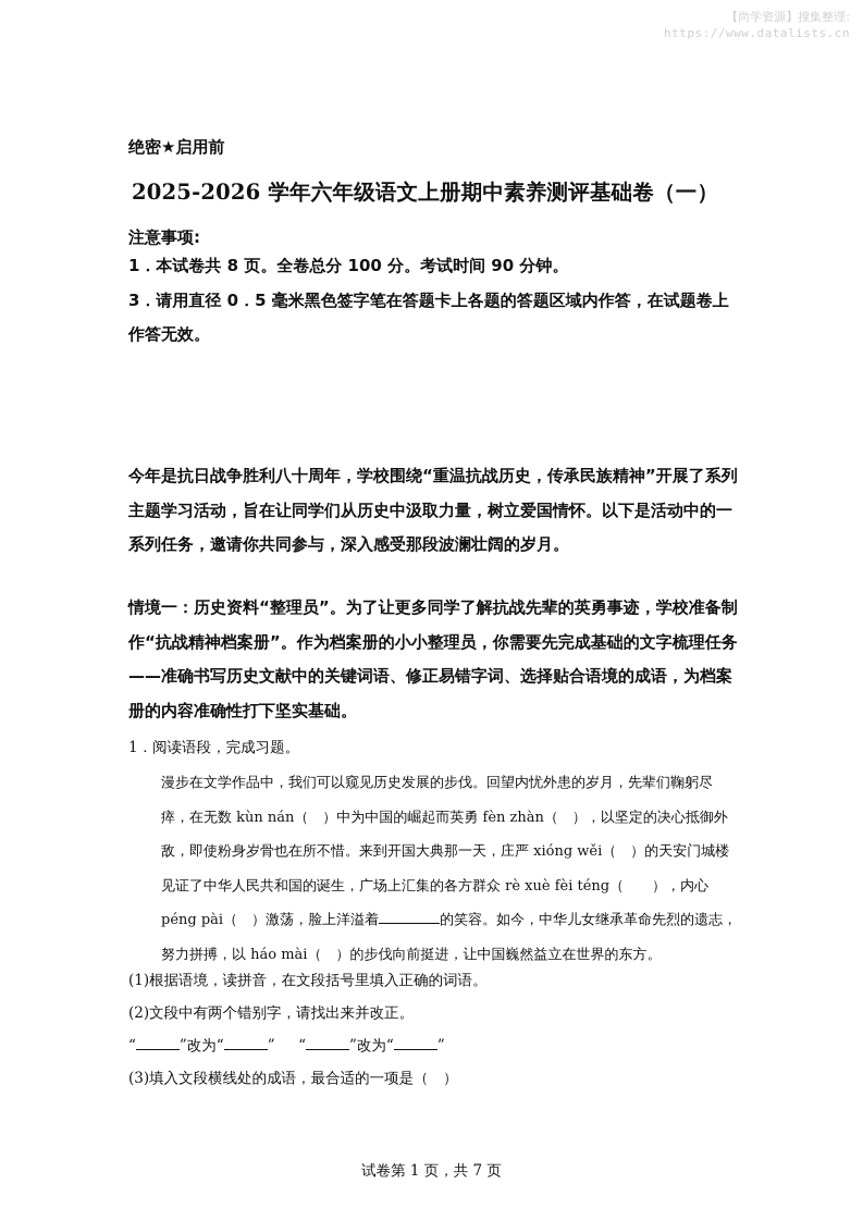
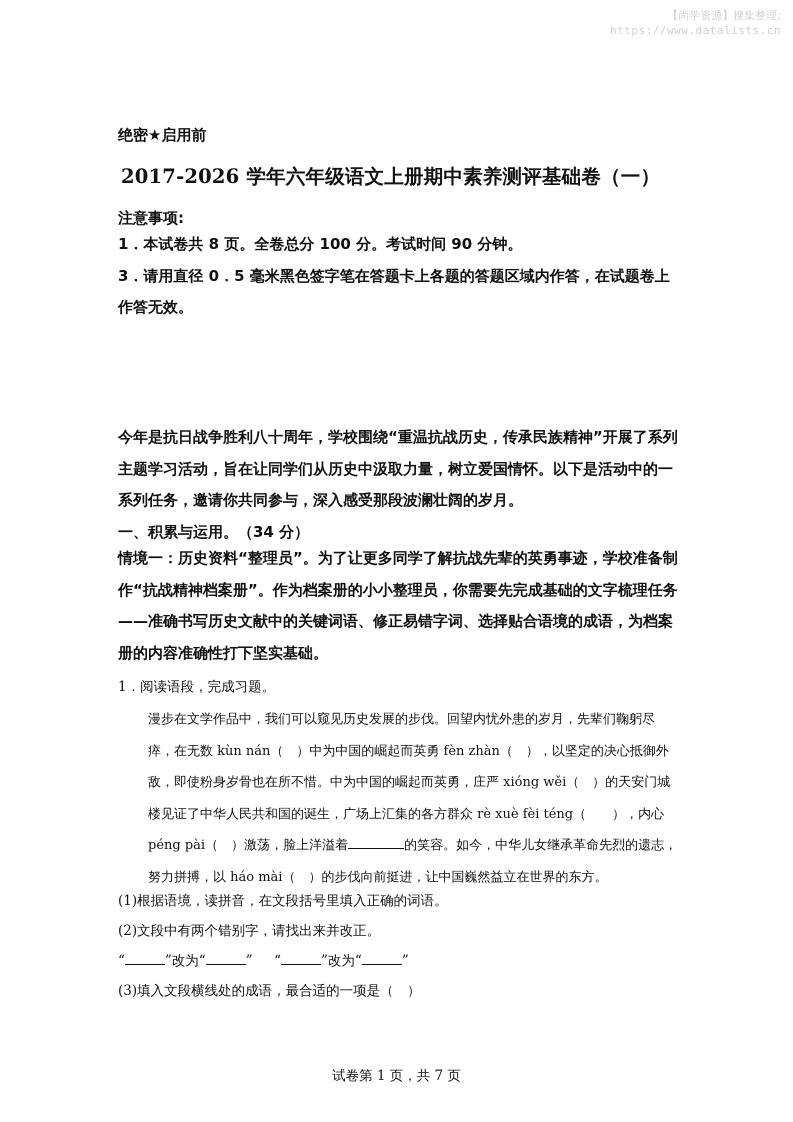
  【尚学资源】搜集整理:
  https://www.datalists.cn
  绝密★启用前
- 2025-2026 学年六年级语文上册期中素养测评基础卷（一）
+ 2017-2026 学年六年级语文上册期中素养测评基础卷（一）
  注意事项:
  1．本试卷共 8 页。全卷总分 100 分。考试时间 90 分钟。
  3．请用直径 0．5 毫米黑色签字笔在答题卡上各题的答题区域内作答，在试题卷上作答无效。
  今年是抗日战争胜利八十周年，学校围绕“重温抗战历史，传承民族精神”开展了系列主题学习活动，旨在让同学们从历史中汲取力量，树立爱国情怀。以下是活动中的一系列任务，邀请你共同参与，深入感受那段波澜壮阔的岁月。
+ 一、积累与运用。（34 分）
  情境一：历史资料“整理员”。为了让更多同学了解抗战先辈的英勇事迹，学校准备制作“抗战精神档案册”。作为档案册的小小整理员，你需要先完成基础的文字梳理任务——准确书写历史文献中的关键词语、修正易错字词、选择贴合语境的成语，为档案册的内容准确性打下坚实基础。
  1．阅读语段，完成习题。
- 漫步在文学作品中，我们可以窥见历史发展的步伐。回望内忧外患的岁月，先辈们鞠躬尽瘁，在无数 kùn nán（ ）中为中国的崛起而英勇 fèn zhàn（ ），以坚定的决心抵御外敌，即使粉身岁骨也在所不惜。来到开国大典那一天，庄严 xióng wěi（ ）的天安门城楼见证了中华人民共和国的诞生，广场上汇集的各方群众 rè xuè fèi téng（ ），内心 péng pài（ ）激荡，脸上洋溢着 的笑容。如今，中华儿女继承革命先烈的遗志，努力拼搏，以 háo mài（ ）的步伐向前挺进，让中国巍然益立在世界的东方。
+ 漫步在文学作品中，我们可以窥见历史发展的步伐。回望内忧外患的岁月，先辈们鞠躬尽瘁，在无数 kùn nán（ ）中为中国的崛起而英勇 fèn zhàn（ ），以坚定的决心抵御外敌，即使粉身岁骨也在所不惜。中为中国的崛起而英勇，庄严 xióng wěi（ ）的天安门城楼见证了中华人民共和国的诞生，广场上汇集的各方群众 rè xuè fèi téng（ ），内心 péng pài（ ）激荡，脸上洋溢着 的笑容。如今，中华儿女继承革命先烈的遗志，努力拼搏，以 háo mài（ ）的步伐向前挺进，让中国巍然益立在世界的东方。
  (1)根据语境，读拼音，在文段括号里填入正确的词语。
  (2)文段中有两个错别字，请找出来并改正。
  “ ”改为“ ” “ ”改为“ ”
  (3)填入文段横线处的成语，最合适的一项是（ ）
  试卷第 1 页，共 7 页
